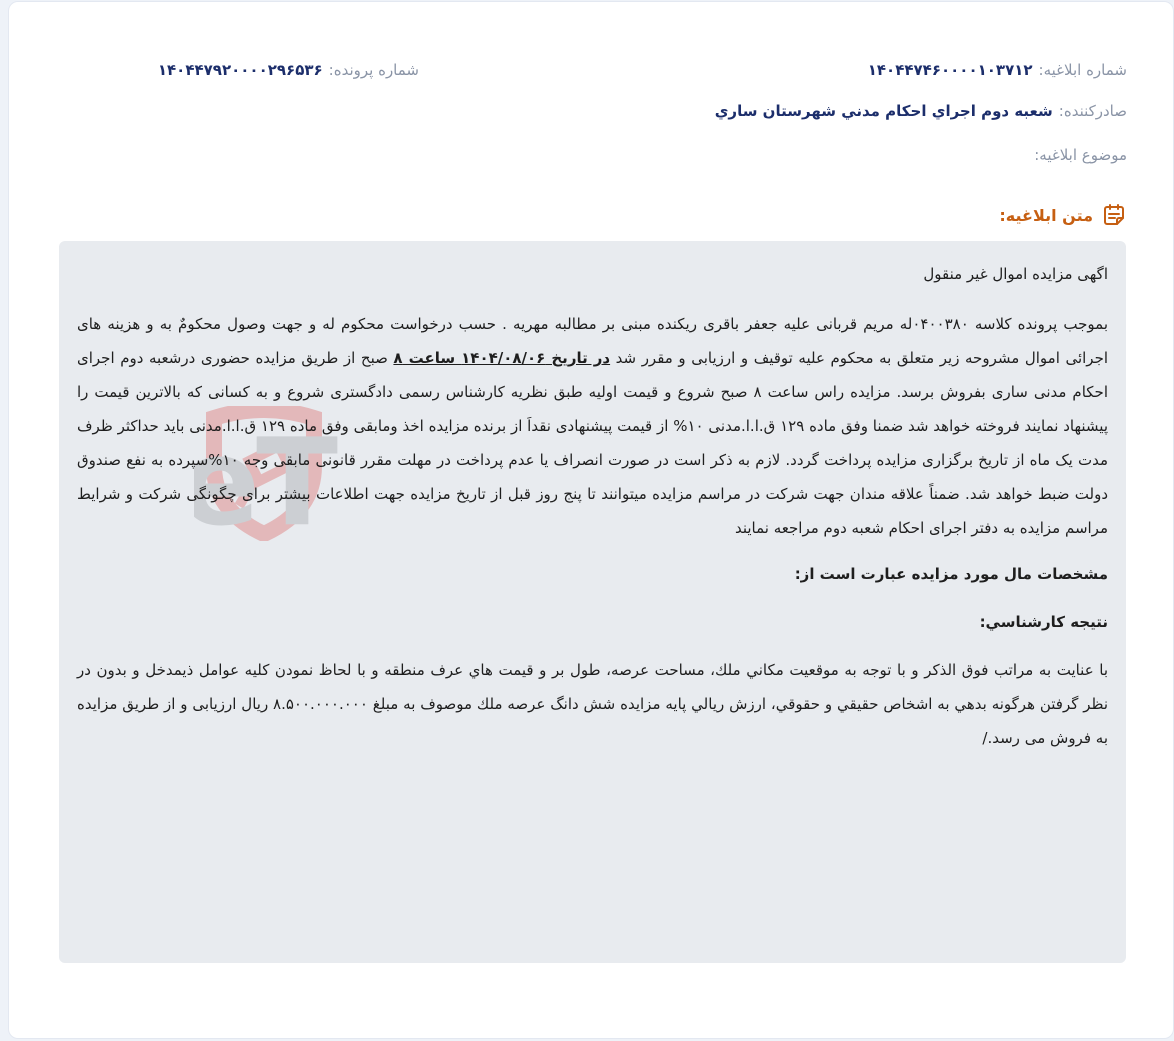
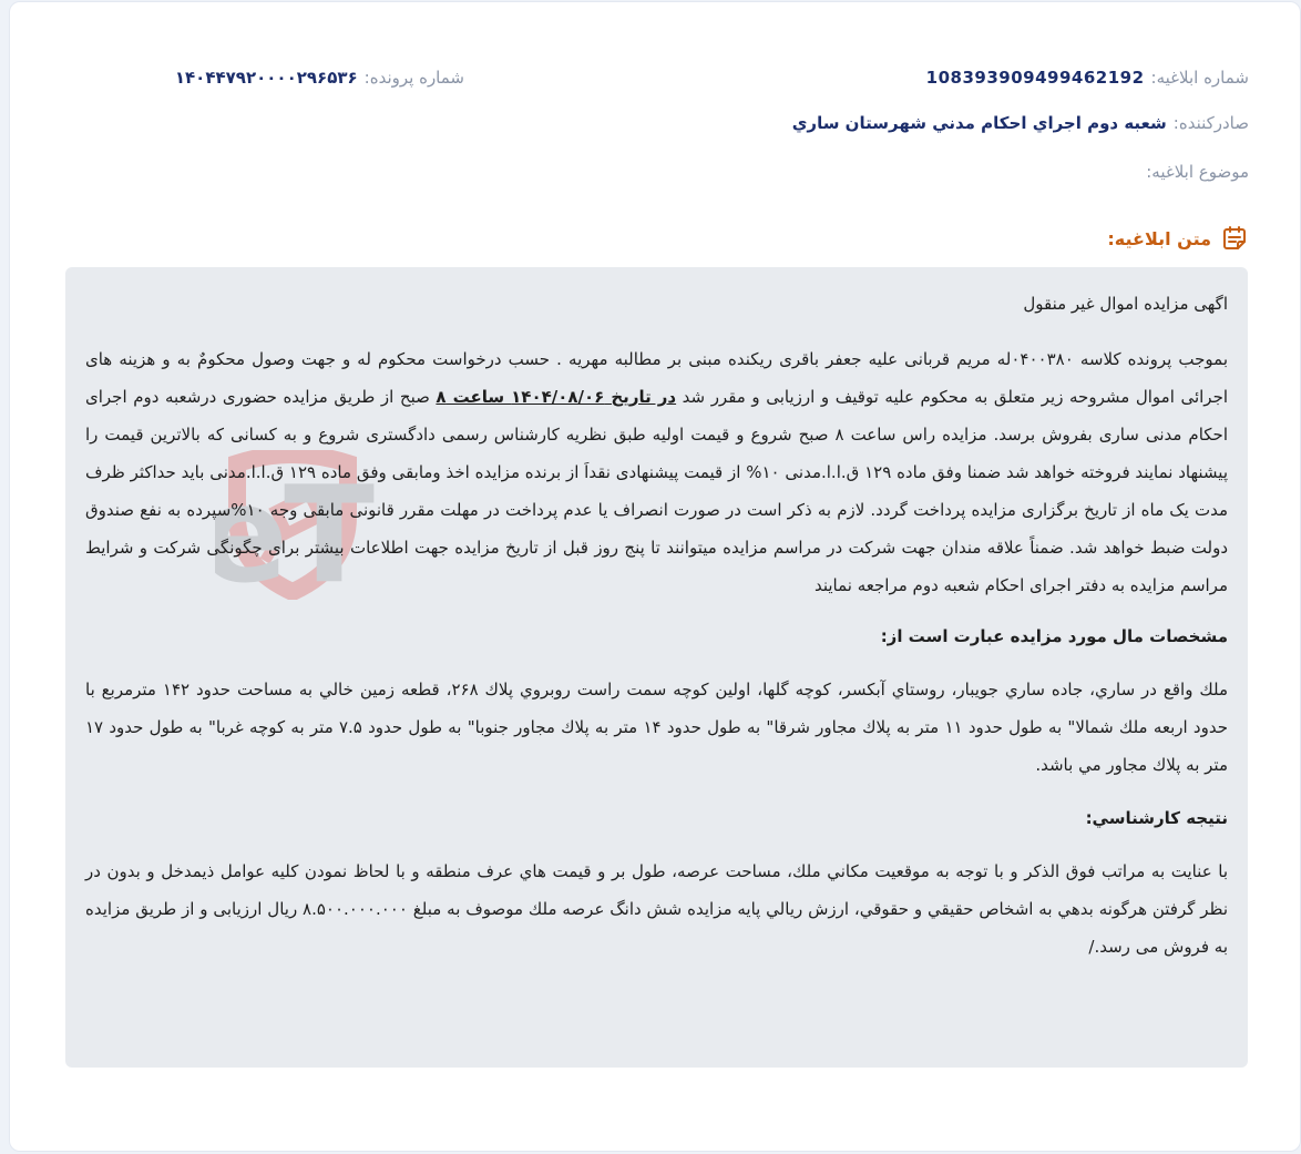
  شماره ابلاغيه:
- ۱۴۰۴۴۷۴۶۰۰۰۰۱۰۳۷۱۲
+ 108393909499462192
  شماره پرونده:
  ۱۴۰۴۴۷۹۲۰۰۰۰۲۹۶۵۳۶
  صادرکننده:
  شعبه دوم اجراي احكام مدني شهرستان ساري
  موضوع ابلاغيه:
  متن ابلاغيه:
  اگهی مزایده اموال غیر منقول
  بموجب پرونده کلاسه ۰۴۰۰۳۸۰له مریم قربانی علیه جعفر باقری ریکنده مبنی بر مطالبه مهریه . حسب درخواست محکوم له و جهت وصول محکومٌ به و هزینه های اجرائی اموال مشروحه زیر متعلق به محکوم علیه توقیف و ارزیابی و مقرر شد در تاریخ ۱۴۰۴/۰۸/۰۶ ساعت ۸ صبح از طریق مزایده حضوری درشعبه دوم اجرای احکام مدنی ساری بفروش برسد. مزایده راس ساعت ۸ صبح شروع و قیمت اولیه طبق نظریه کارشناس رسمی دادگستری شروع و به کسانی که بالاترین قیمت را پیشنهاد نمایند فروخته خواهد شد ضمنا وفق ماده ۱۲۹ ق.ا.ا.مدنی ۱۰% از قیمت پیشنهادی نقداَ از برنده مزایده اخذ ومابقی وفق ماده ۱۲۹ ق.ا.ا.مدنی باید حداکثر ظرف مدت یک ماه از تاریخ برگزاری مزایده پرداخت گردد. لازم به ذکر است در صورت انصراف یا عدم پرداخت در مهلت مقرر قانونی مابقی وجه ۱۰%سپرده به نفع صندوق دولت ضبط خواهد شد. ضمناً علاقه مندان جهت شرکت در مراسم مزایده میتوانند تا پنج روز قبل از تاریخ مزایده جهت اطلاعات بیشتر برای چگونگی شرکت و شرایط مراسم مزایده به دفتر اجرای احکام شعبه دوم مراجعه نمایند
  مشخصات مال مورد مزايده عبارت است از:
+ ملك واقع در ساري، جاده ساري جويبار، روستاي آبكسر، كوچه گلها، اولين كوچه سمت راست روبروي پلاك ۲۶۸، قطعه زمين خالي به مساحت حدود ۱۴۲ مترمربع با حدود اربعه ملك شمالا" به طول حدود ۱۱ متر به پلاك مجاور شرقا" به طول حدود ۱۴ متر به پلاك مجاور جنوبا" به طول حدود ۷.۵ متر به كوچه غربا" به طول حدود ۱۷ متر به پلاك مجاور مي باشد.
  نتيجه كارشناسي:
  با عنايت به مراتب فوق الذكر و با توجه به موقعيت مكاني ملك، مساحت عرصه، طول بر و قيمت هاي عرف منطقه و با لحاظ نمودن كليه عوامل ذيمدخل و بدون در نظر گرفتن هرگونه بدهي به اشخاص حقيقي و حقوقي، ارزش ريالي پايه مزايده شش دانگ عرصه ملك موصوف به مبلغ ۸.۵۰۰.۰۰۰.۰۰۰ ریال ارزیابی و از طریق مزایده به فروش می رسد./
